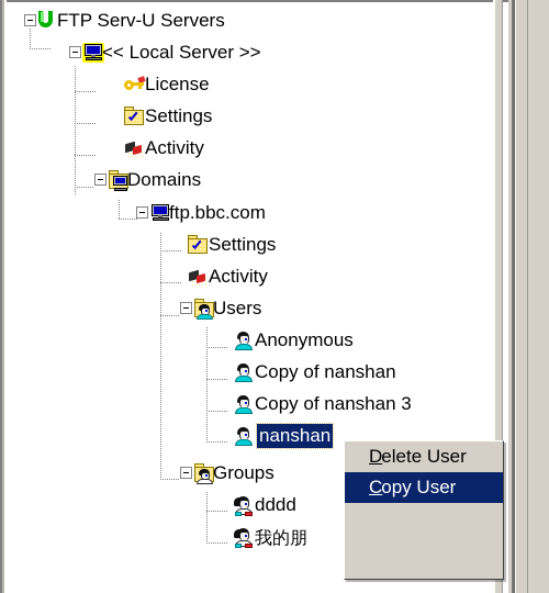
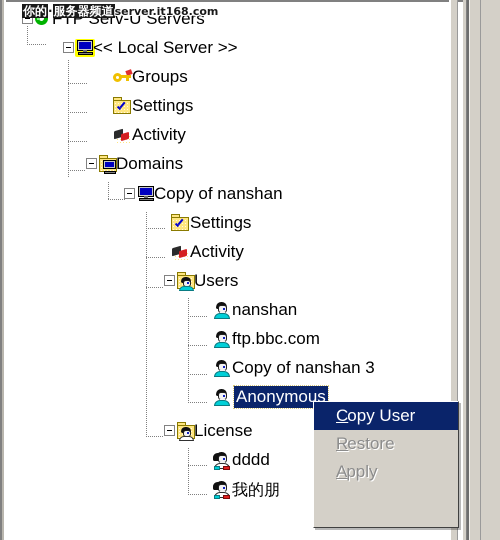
  FTP Serv-U Servers
  << Local Server >>
- License
+ Groups
  Settings
  Activity
  Domains
- ftp.bbc.com
+ Copy of nanshan
  Settings
  Activity
  Users
- Anonymous
+ nanshan
- Copy of nanshan
+ ftp.bbc.com
  Copy of nanshan 3
- nanshan
+ Anonymous
- Groups
+ License
  dddd
  我的朋
- Delete User
  Copy User
+ Restore
+ Apply
+ 你的·服务器频道server.it168.com
